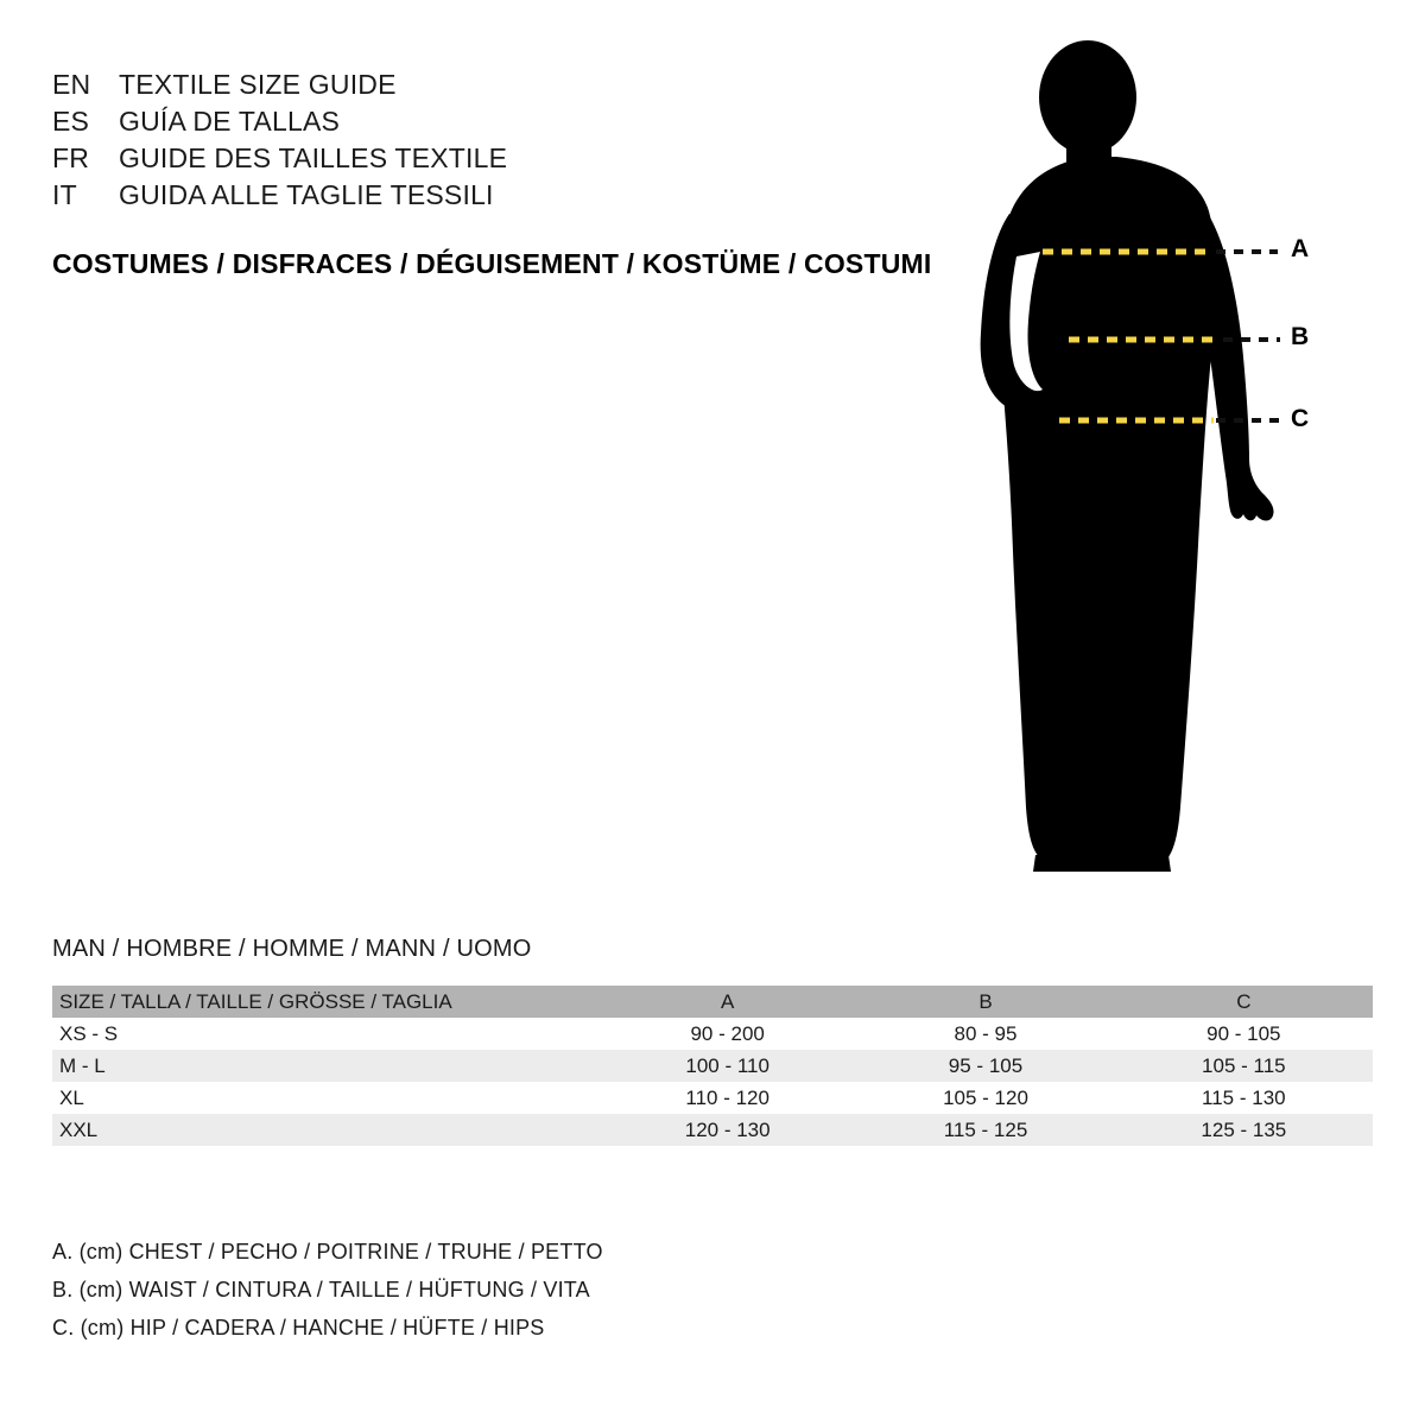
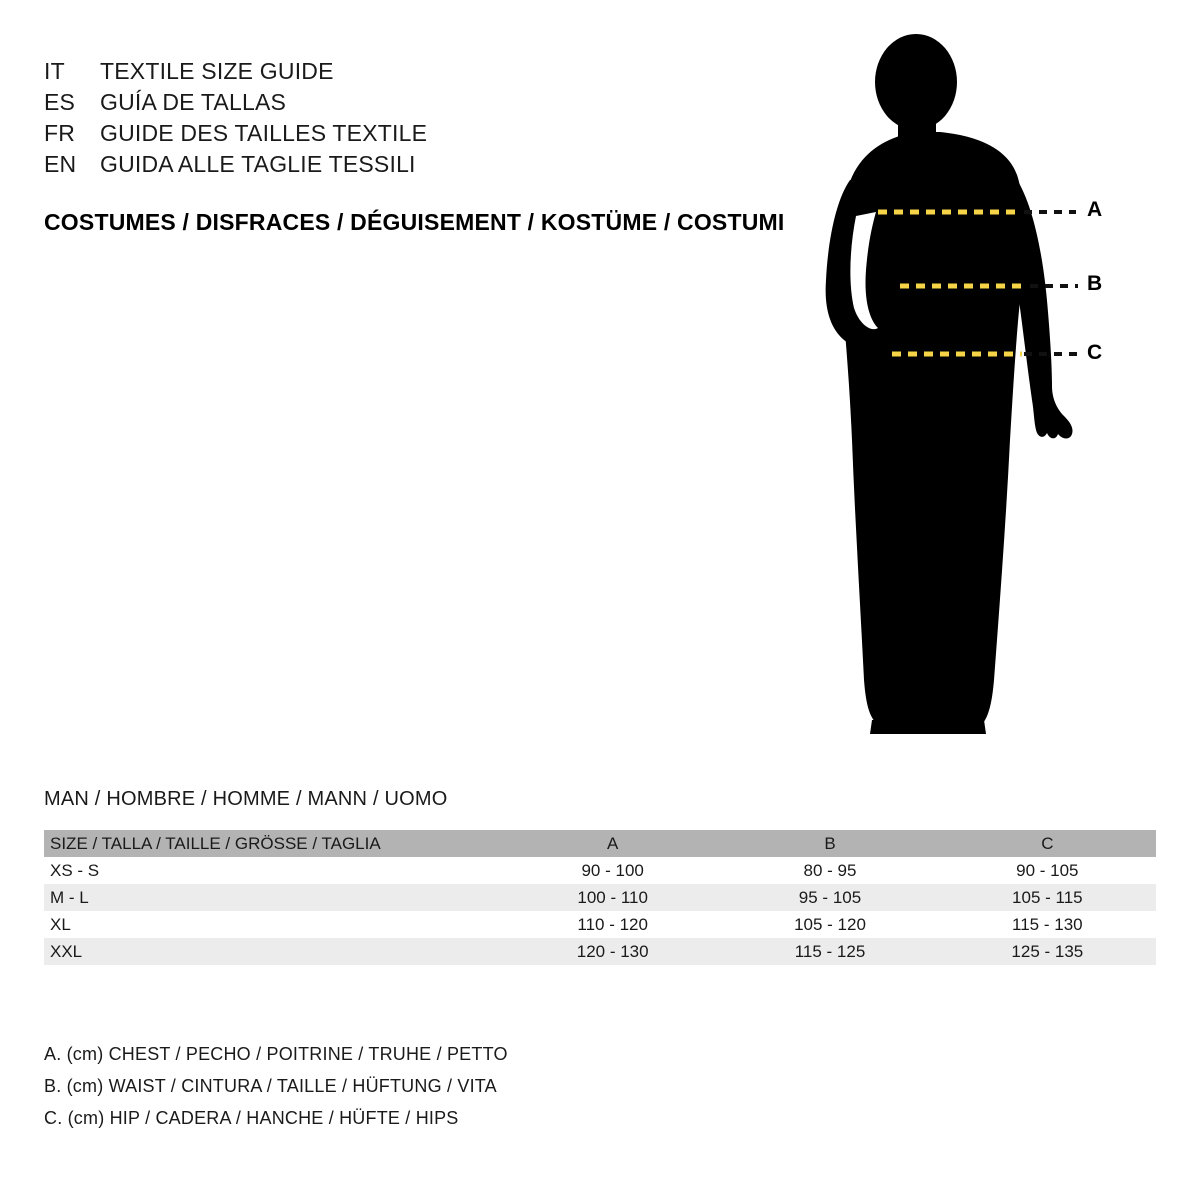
- EN
+ IT
  TEXTILE SIZE GUIDE
  ES
  GUÍA DE TALLAS
  FR
  GUIDE DES TAILLES TEXTILE
- IT
+ EN
  GUIDA ALLE TAGLIE TESSILI
  COSTUMES / DISFRACES / DÉGUISEMENT / KOSTÜME / COSTUMI
  A
  B
  C
  MAN / HOMBRE / HOMME / MANN / UOMO
  SIZE / TALLA / TAILLE / GRÖSSE / TAGLIA	A	B	C
- XS - S	90 - 200	80 - 95	90 - 105
+ XS - S	90 - 100	80 - 95	90 - 105
  M - L	100 - 110	95 - 105	105 - 115
  XL	110 - 120	105 - 120	115 - 130
  XXL	120 - 130	115 - 125	125 - 135
  A. (cm) CHEST / PECHO / POITRINE / TRUHE / PETTO
  B. (cm) WAIST / CINTURA / TAILLE / HÜFTUNG / VITA
  C. (cm) HIP / CADERA / HANCHE / HÜFTE / HIPS
